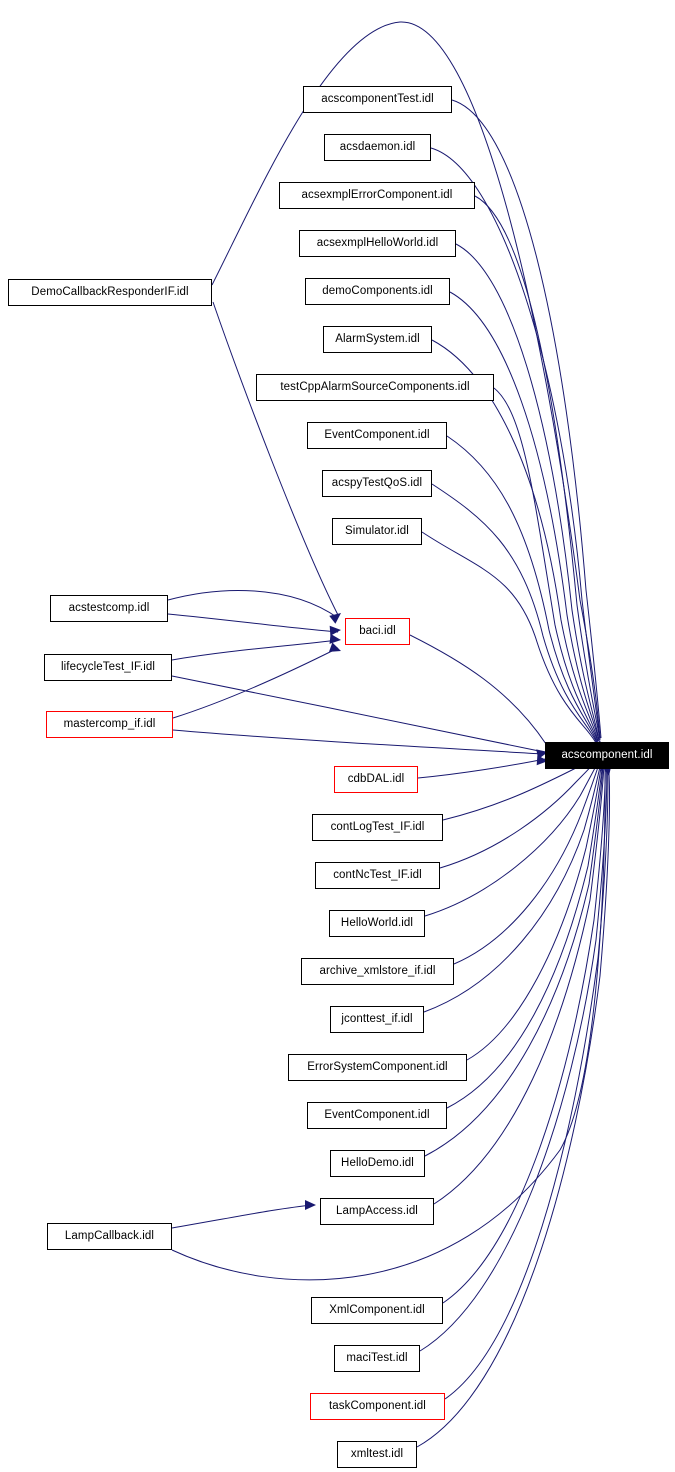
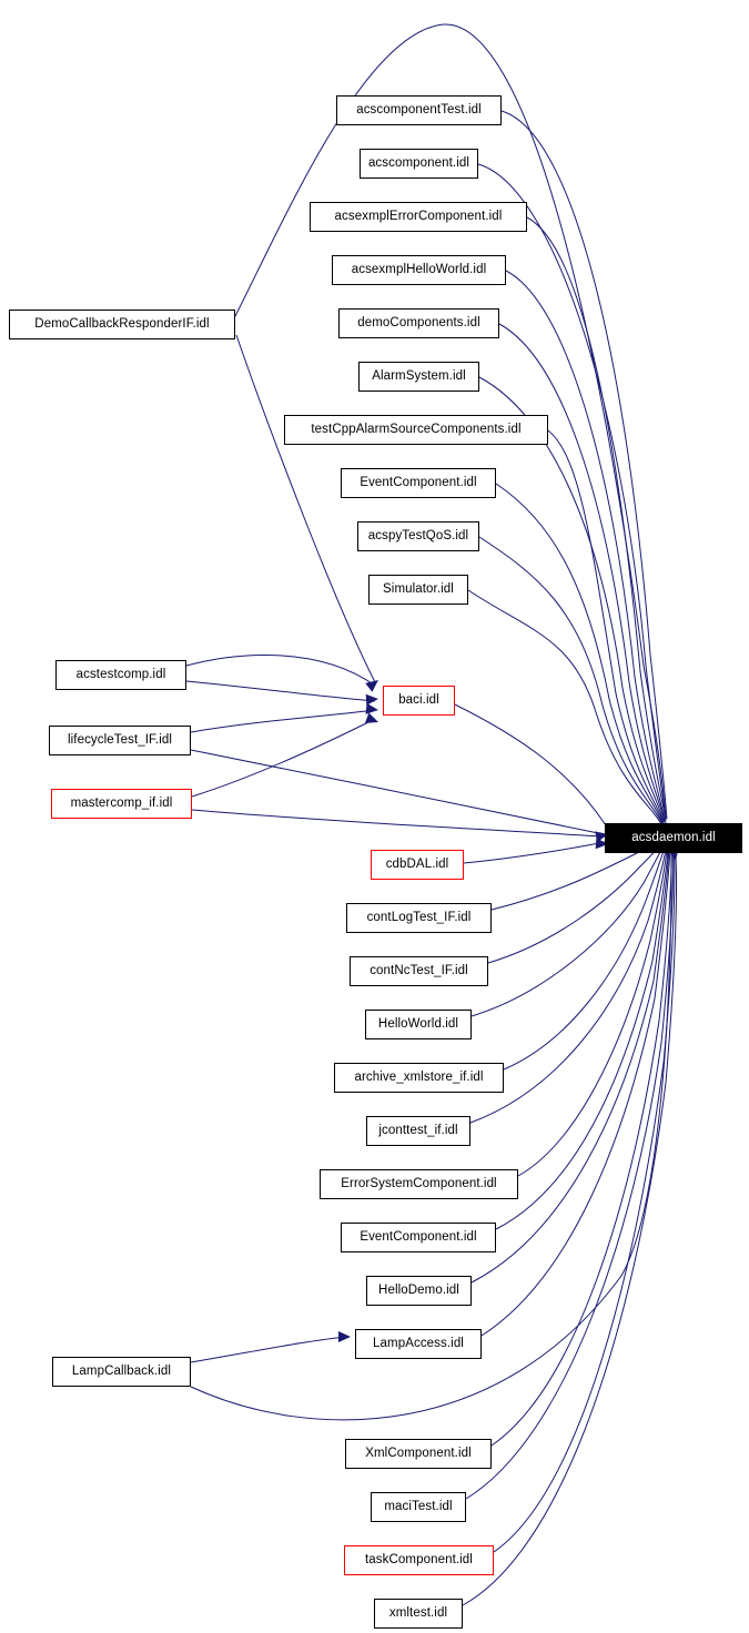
  DemoCallbackResponderIF.idl
  acscomponentTest.idl
- acsdaemon.idl
+ acscomponent.idl
  acsexmplErrorComponent.idl
  acsexmplHelloWorld.idl
  demoComponents.idl
  AlarmSystem.idl
  testCppAlarmSourceComponents.idl
  EventComponent.idl
  acspyTestQoS.idl
  Simulator.idl
  baci.idl
  acstestcomp.idl
  lifecycleTest_IF.idl
  mastercomp_if.idl
  cdbDAL.idl
  contLogTest_IF.idl
  contNcTest_IF.idl
  HelloWorld.idl
  archive_xmlstore_if.idl
  jconttest_if.idl
  ErrorSystemComponent.idl
  EventComponent.idl
  HelloDemo.idl
  LampAccess.idl
  LampCallback.idl
  XmlComponent.idl
  maciTest.idl
  taskComponent.idl
  xmltest.idl
- acscomponent.idl
+ acsdaemon.idl
